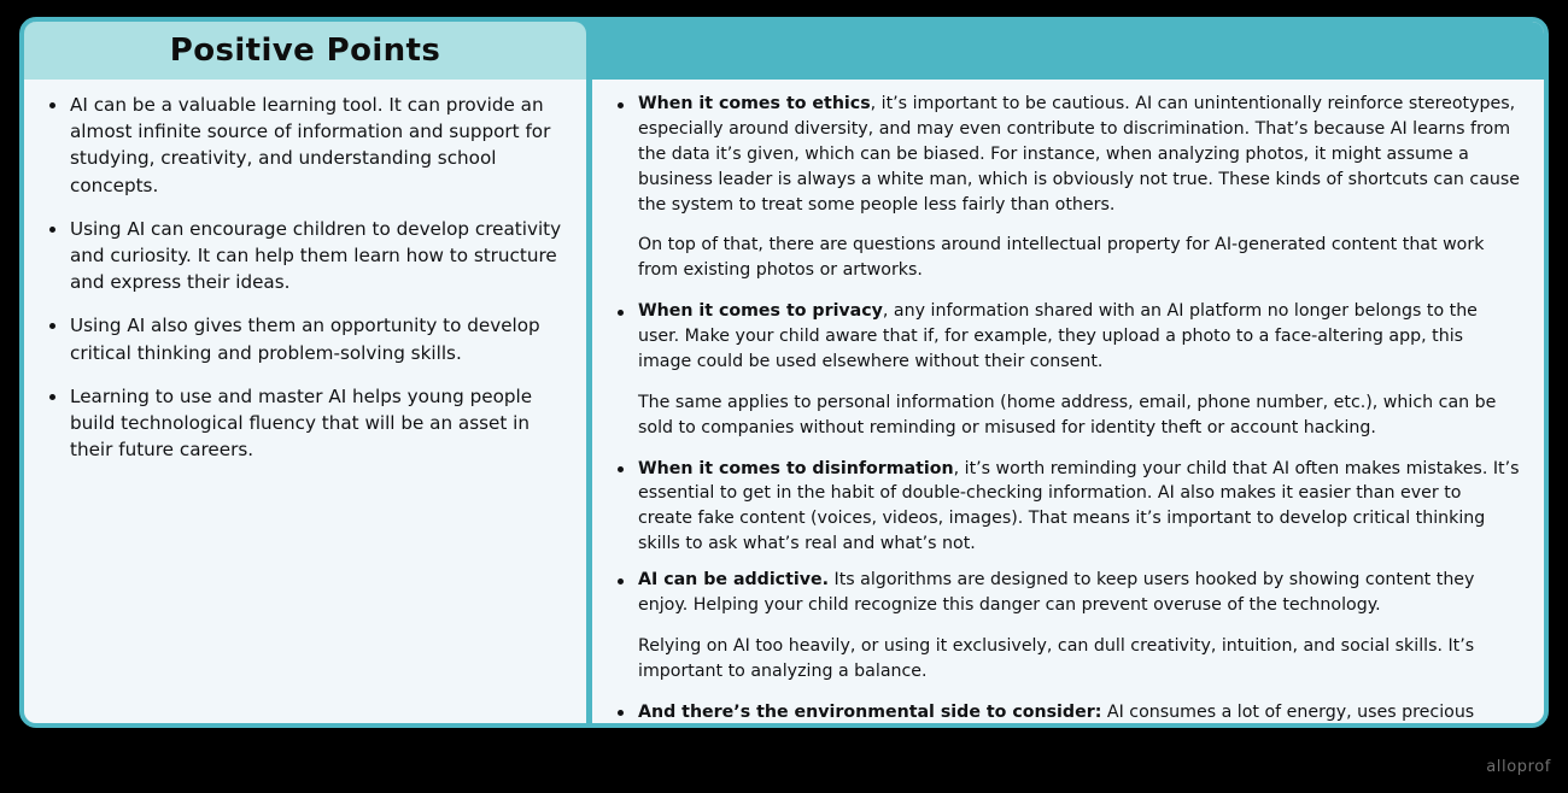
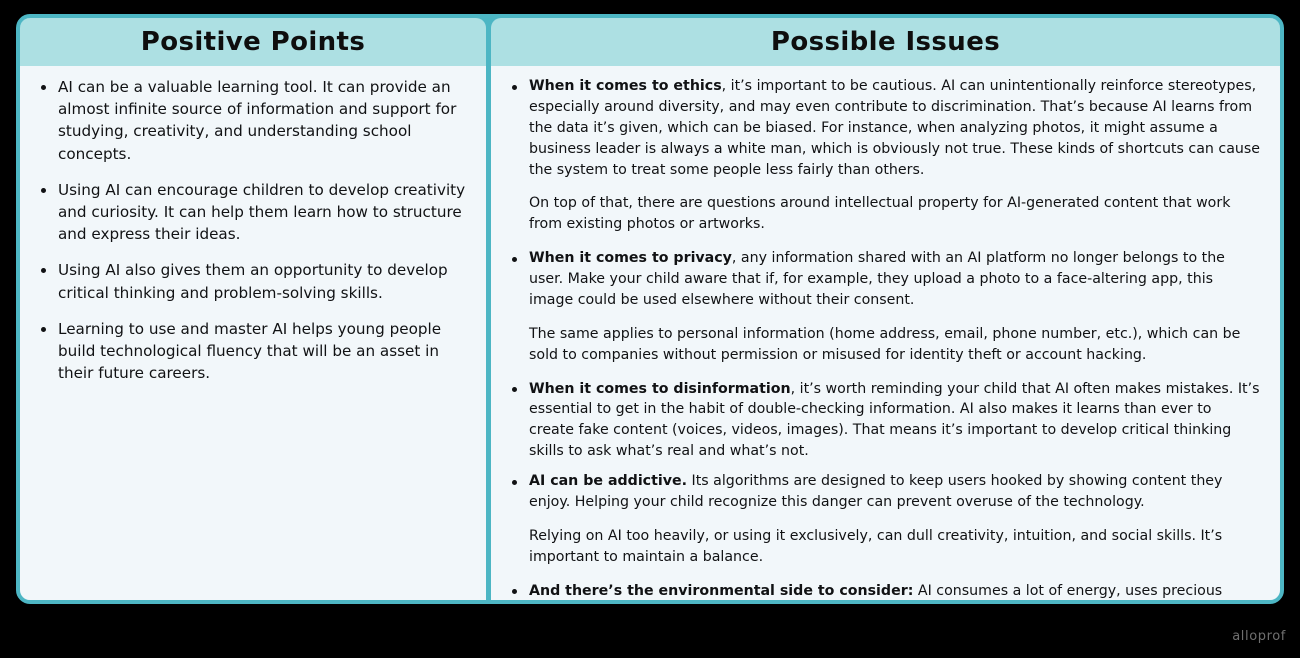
  Positive Points
+ Possible Issues
  AI can be a valuable learning tool. It can provide an almost infinite source of information and support for studying, creativity, and understanding school concepts.
  Using AI can encourage children to develop creativity and curiosity. It can help them learn how to structure and express their ideas.
  Using AI also gives them an opportunity to develop critical thinking and problem-solving skills.
  Learning to use and master AI helps young people build technological fluency that will be an asset in their future careers.
  When it comes to ethics, it’s important to be cautious. AI can unintentionally reinforce stereotypes, especially around diversity, and may even contribute to discrimination. That’s because AI learns from the data it’s given, which can be biased. For instance, when analyzing photos, it might assume a business leader is always a white man, which is obviously not true. These kinds of shortcuts can cause the system to treat some people less fairly than others.
  On top of that, there are questions around intellectual property for AI-generated content that work from existing photos or artworks.
  When it comes to privacy, any information shared with an AI platform no longer belongs to the user. Make your child aware that if, for example, they upload a photo to a face-altering app, this image could be used elsewhere without their consent.
- The same applies to personal information (home address, email, phone number, etc.), which can be sold to companies without reminding or misused for identity theft or account hacking.
+ The same applies to personal information (home address, email, phone number, etc.), which can be sold to companies without permission or misused for identity theft or account hacking.
- When it comes to disinformation, it’s worth reminding your child that AI often makes mistakes. It’s essential to get in the habit of double-checking information. AI also makes it easier than ever to create fake content (voices, videos, images). That means it’s important to develop critical thinking skills to ask what’s real and what’s not.
+ When it comes to disinformation, it’s worth reminding your child that AI often makes mistakes. It’s essential to get in the habit of double-checking information. AI also makes it learns than ever to create fake content (voices, videos, images). That means it’s important to develop critical thinking skills to ask what’s real and what’s not.
  AI can be addictive. Its algorithms are designed to keep users hooked by showing content they enjoy. Helping your child recognize this danger can prevent overuse of the technology.
- Relying on AI too heavily, or using it exclusively, can dull creativity, intuition, and social skills. It’s important to analyzing a balance.
+ Relying on AI too heavily, or using it exclusively, can dull creativity, intuition, and social skills. It’s important to maintain a balance.
  alloprof
